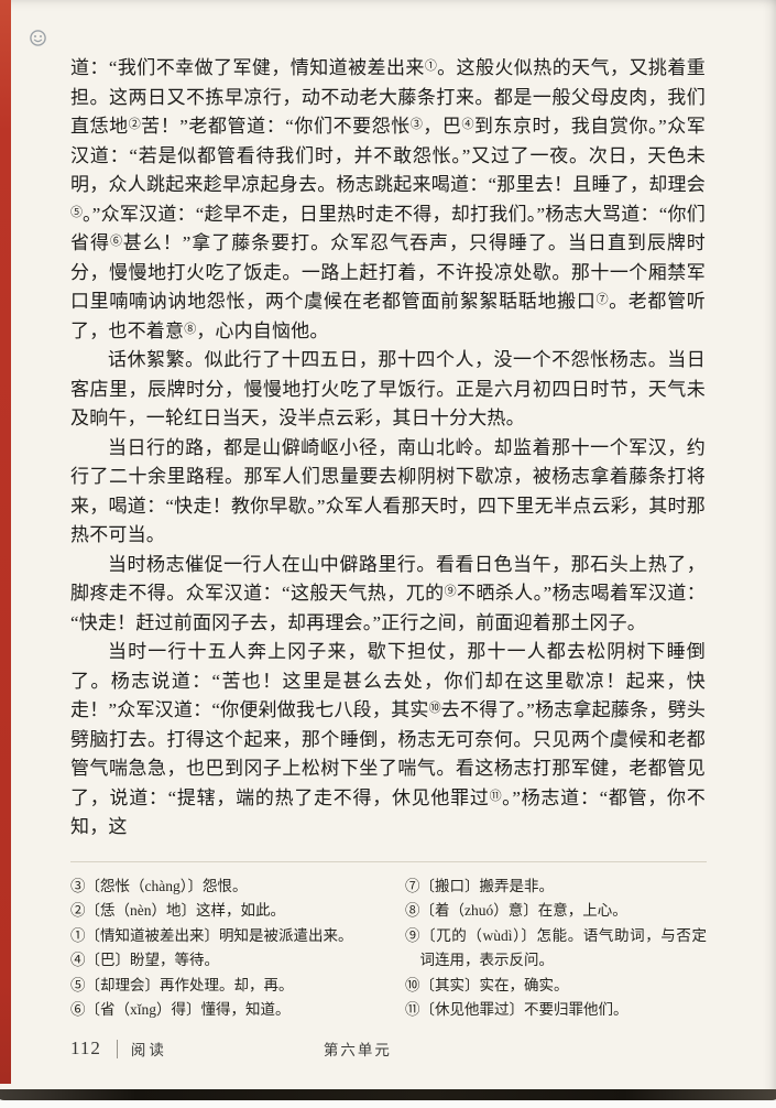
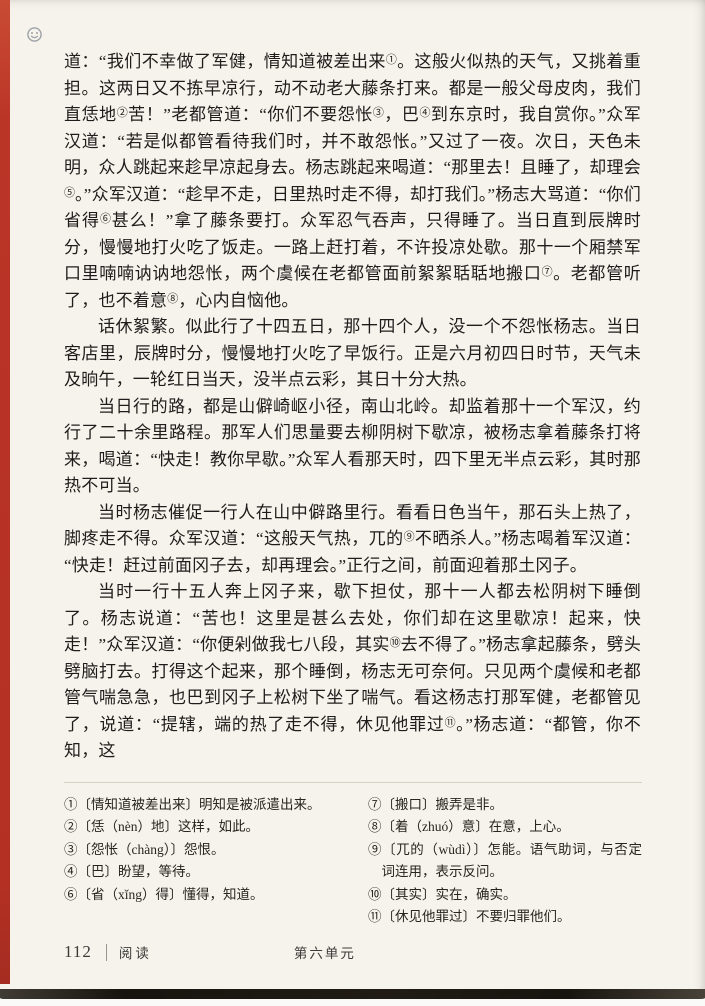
  道：“我们不幸做了军健，情知道被差出来①。这般火似热的天气，又挑着重担。这两日又不拣早凉行，动不动老大藤条打来。都是一般父母皮肉，我们直恁地②苦！”老都管道：“你们不要怨怅③，巴④到东京时，我自赏你。”众军汉道：“若是似都管看待我们时，并不敢怨怅。”又过了一夜。次日，天色未明，众人跳起来趁早凉起身去。杨志跳起来喝道：“那里去！且睡了，却理会⑤。”众军汉道：“趁早不走，日里热时走不得，却打我们。”杨志大骂道：“你们省得⑥甚么！”拿了藤条要打。众军忍气吞声，只得睡了。当日直到辰牌时分，慢慢地打火吃了饭走。一路上赶打着，不许投凉处歇。那十一个厢禁军口里喃喃讷讷地怨怅，两个虞候在老都管面前絮絮聒聒地搬口⑦。老都管听了，也不着意⑧，心内自恼他。
  话休絮繁。似此行了十四五日，那十四个人，没一个不怨怅杨志。当日客店里，辰牌时分，慢慢地打火吃了早饭行。正是六月初四日时节，天气未及晌午，一轮红日当天，没半点云彩，其日十分大热。
  当日行的路，都是山僻崎岖小径，南山北岭。却监着那十一个军汉，约行了二十余里路程。那军人们思量要去柳阴树下歇凉，被杨志拿着藤条打将来，喝道：“快走！教你早歇。”众军人看那天时，四下里无半点云彩，其时那热不可当。
  当时杨志催促一行人在山中僻路里行。看看日色当午，那石头上热了，脚疼走不得。众军汉道：“这般天气热，兀的⑨不晒杀人。”杨志喝着军汉道：“快走！赶过前面冈子去，却再理会。”正行之间，前面迎着那土冈子。
  当时一行十五人奔上冈子来，歇下担仗，那十一人都去松阴树下睡倒了。杨志说道：“苦也！这里是甚么去处，你们却在这里歇凉！起来，快走！”众军汉道：“你便剁做我七八段，其实⑩去不得了。”杨志拿起藤条，劈头劈脑打去。打得这个起来，那个睡倒，杨志无可奈何。只见两个虞候和老都管气喘急急，也巴到冈子上松树下坐了喘气。看这杨志打那军健，老都管见了，说道：“提辖，端的热了走不得，休见他罪过⑪。”杨志道：“都管，你不知，这
- ③〔怨怅（chàng）〕怨恨。
+ ①〔情知道被差出来〕明知是被派遣出来。
  ②〔恁（nèn）地〕这样，如此。
- ①〔情知道被差出来〕明知是被派遣出来。
+ ③〔怨怅（chàng）〕怨恨。
  ④〔巴〕盼望，等待。
- ⑤〔却理会〕再作处理。却，再。
  ⑥〔省（xǐng）得〕懂得，知道。
  ⑦〔搬口〕搬弄是非。
  ⑧〔着（zhuó）意〕在意，上心。
  ⑨〔兀的（wùdì）〕怎能。语气助词，与否定词连用，表示反问。
  ⑩〔其实〕实在，确实。
  ⑪〔休见他罪过〕不要归罪他们。
  112
  阅读
  第六单元
